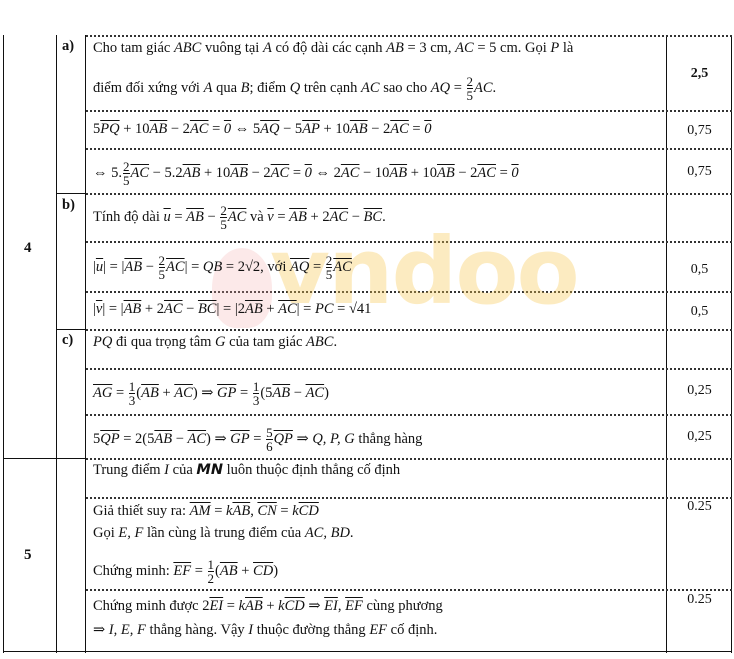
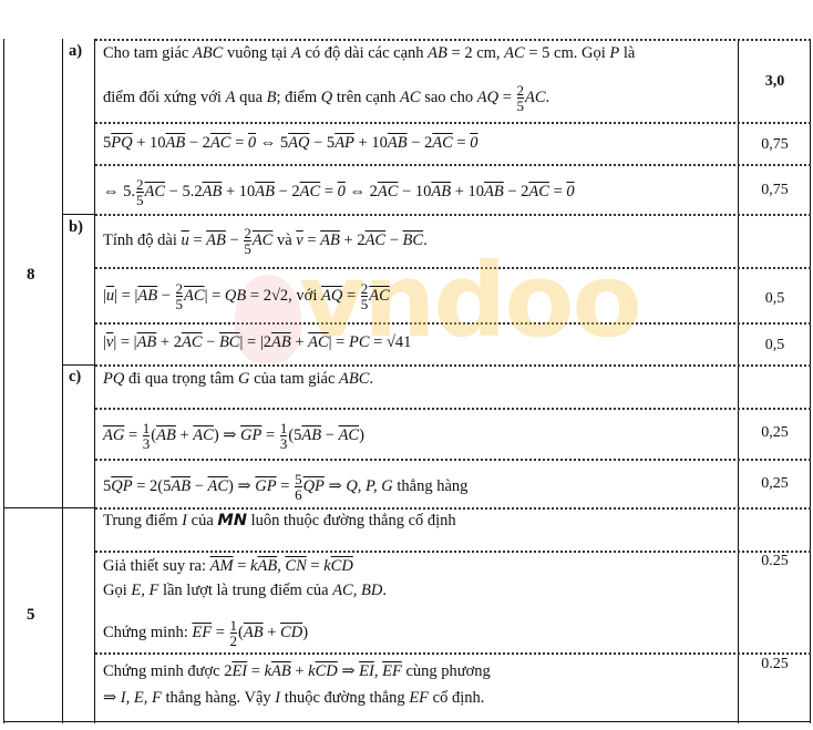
  vndoo
- 4
+ 8
  5
  a)
  b)
  c)
- Cho tam giác ABC vuông tại A có độ dài các cạnh AB = 3 cm, AC = 5 cm. Gọi P là
+ Cho tam giác ABC vuông tại A có độ dài các cạnh AB = 2 cm, AC = 5 cm. Gọi P là
  điểm đối xứng với A qua B; điểm Q trên cạnh AC sao cho AQ =
  2
  5
  AC.
- 2,5
+ 3,0
  5PQ + 10AB − 2AC = 0 ⇔ 5AQ − 5AP + 10AB − 2AC = 0
  0,75
  ⇔ 5.
  2
  5
  AC − 5.2AB + 10AB − 2AC = 0 ⇔ 2AC − 10AB + 10AB − 2AC = 0
  0,75
  Tính độ dài u = AB −
  2
  5
  AC và v = AB + 2AC − BC.
  |u| = |AB −
  2
  5
  AC| = QB = 2√2, với AQ =
  2
  5
  AC
  0,5
  |v| = |AB + 2AC − BC| = |2AB + AC| = PC = √41
  0,5
  PQ đi qua trọng tâm G của tam giác ABC.
  AG =
  1
  3
  (AB + AC) ⇒ GP =
  1
  3
  (5AB − AC)
  0,25
  5QP = 2(5AB − AC) ⇒ GP =
  5
  6
  QP ⇒ Q, P, G thẳng hàng
  0,25
- Trung điểm I của MN luôn thuộc định thẳng cố định
+ Trung điểm I của MN luôn thuộc đường thẳng cố định
  Giả thiết suy ra: AM = kAB, CN = kCD
- Gọi E, F lần cùng là trung điểm của AC, BD.
+ Gọi E, F lần lượt là trung điểm của AC, BD.
  Chứng minh: EF =
  1
  2
  (AB + CD)
  0.25
  Chứng minh được 2EI = kAB + kCD ⇒ EI, EF cùng phương
  ⇒ I, E, F thẳng hàng. Vậy I thuộc đường thẳng EF cố định.
  0.25
